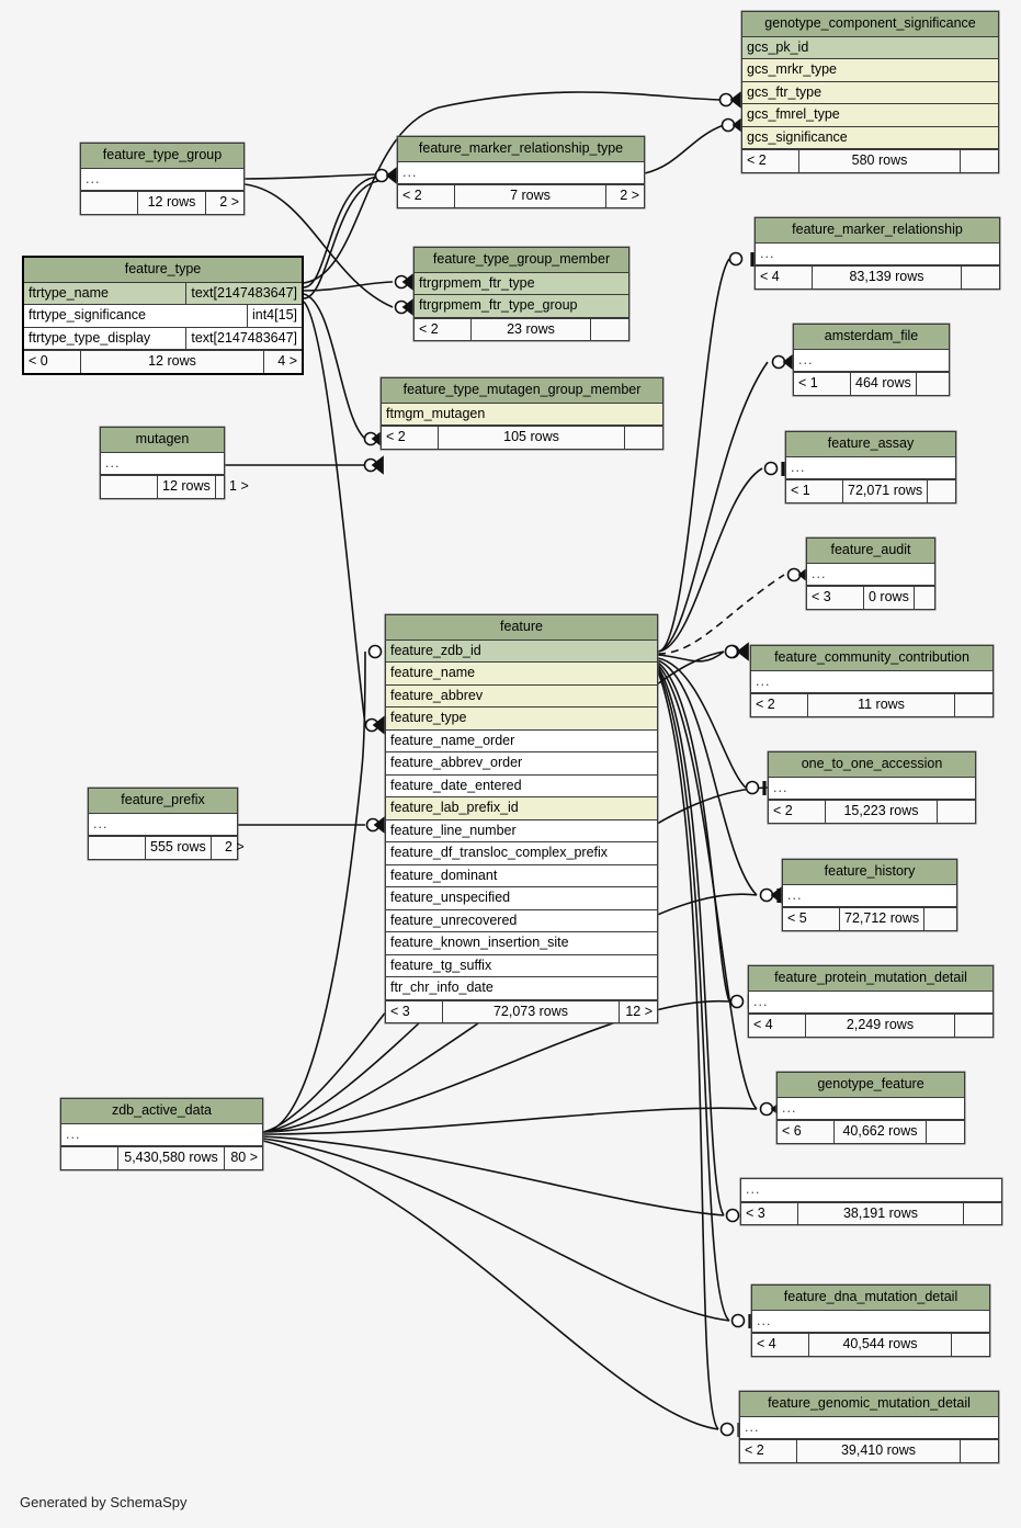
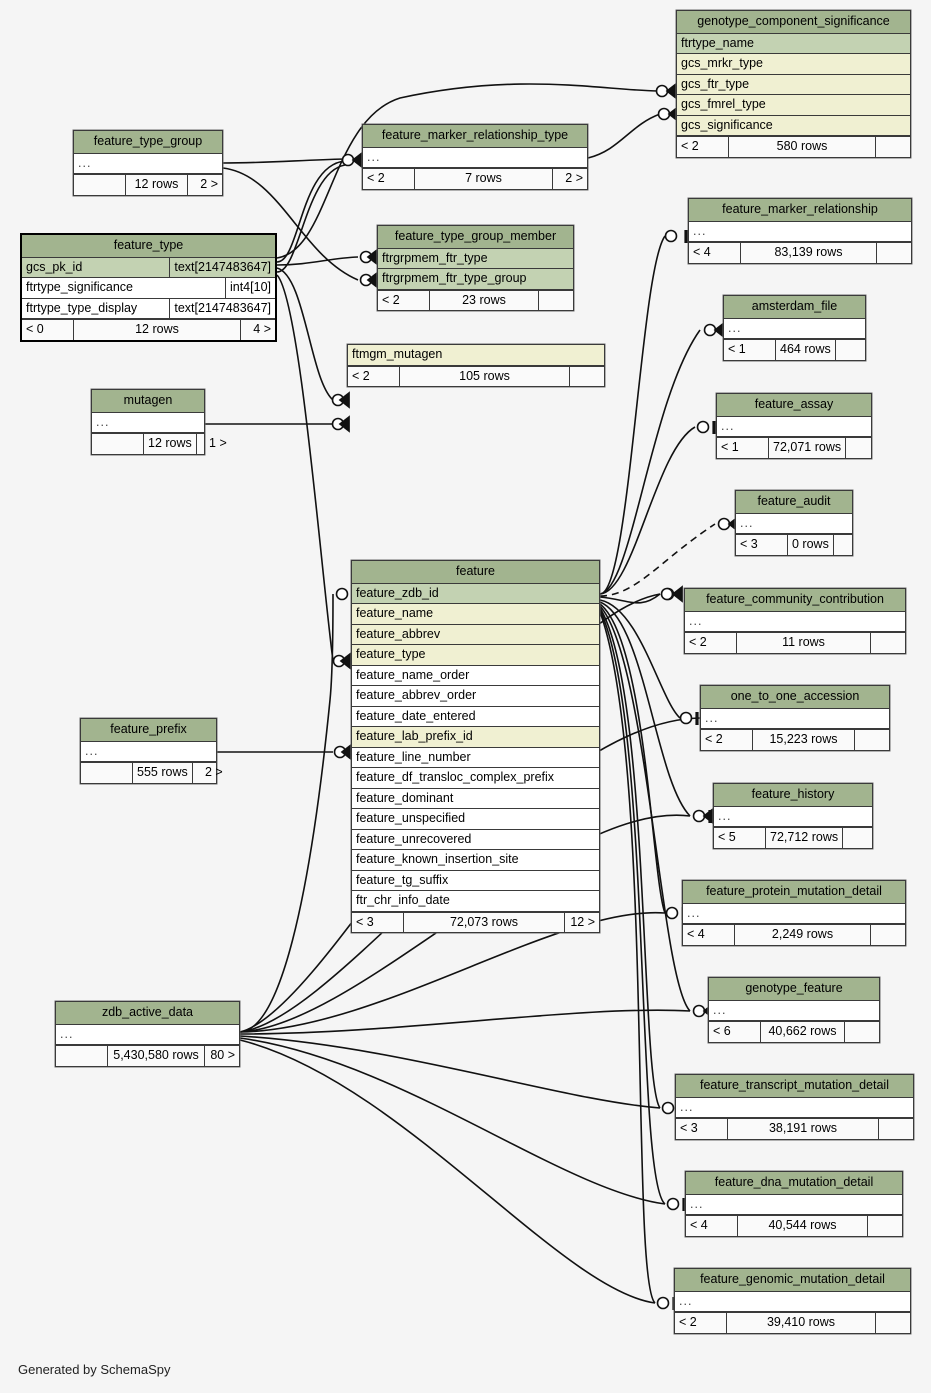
  genotype_component_significance
- gcs_pk_id
+ ftrtype_name
  gcs_mrkr_type
  gcs_ftr_type
  gcs_fmrel_type
  gcs_significance
  < 2
  580 rows
  feature_type_group
  ...
  12 rows
  2 >
  feature_marker_relationship_type
  ...
  < 2
  7 rows
  2 >
  feature_type
- ftrtype_name
+ gcs_pk_id
  text[2147483647]
  ftrtype_significance
- int4[15]
+ int4[10]
  ftrtype_type_display
  text[2147483647]
  < 0
  12 rows
  4 >
  feature_type_group_member
  ftrgrpmem_ftr_type
  ftrgrpmem_ftr_type_group
  < 2
  23 rows
  feature_marker_relationship
  ...
  < 4
  83,139 rows
- feature_type_mutagen_group_member
  ftmgm_mutagen
  < 2
  105 rows
  amsterdam_file
  ...
  < 1
  464 rows
  mutagen
  ...
  12 rows
  1 >
  feature_assay
  ...
  < 1
  72,071 rows
  feature_audit
  ...
  < 3
  0 rows
  feature
  feature_zdb_id
  feature_name
  feature_abbrev
  feature_type
  feature_name_order
  feature_abbrev_order
  feature_date_entered
  feature_lab_prefix_id
  feature_line_number
  feature_df_transloc_complex_prefix
  feature_dominant
  feature_unspecified
  feature_unrecovered
  feature_known_insertion_site
  feature_tg_suffix
  ftr_chr_info_date
  < 3
  72,073 rows
  12 >
  feature_community_contribution
  ...
  < 2
  11 rows
  one_to_one_accession
  ...
  < 2
  15,223 rows
  feature_prefix
  ...
  555 rows
  2 >
  feature_history
  ...
  < 5
  72,712 rows
  feature_protein_mutation_detail
  ...
  < 4
  2,249 rows
  genotype_feature
  ...
  < 6
  40,662 rows
  zdb_active_data
  ...
  5,430,580 rows
  80 >
+ feature_transcript_mutation_detail
  ...
  < 3
  38,191 rows
  feature_dna_mutation_detail
  ...
  < 4
  40,544 rows
  feature_genomic_mutation_detail
  ...
  < 2
  39,410 rows
  Generated by SchemaSpy
